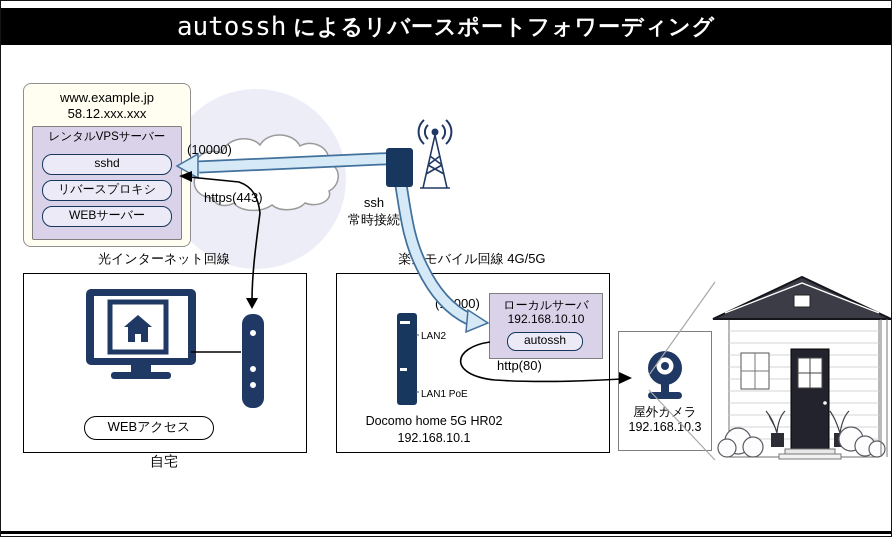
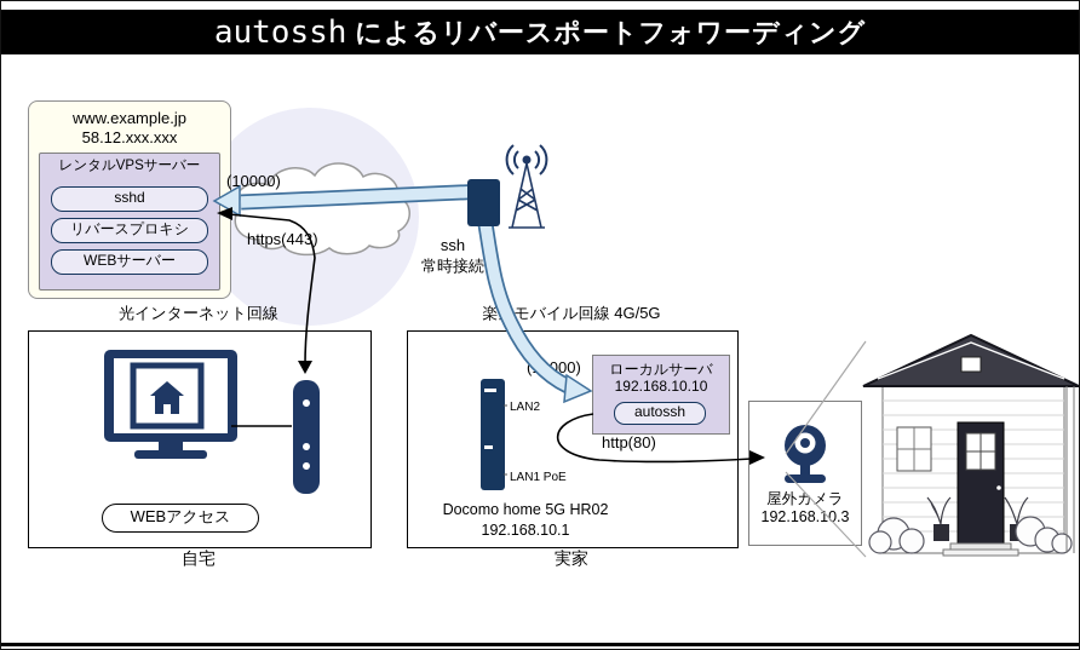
  autossh
  によるリバースポートフォワーディング
  www.example.jp
  58.12.xxx.xxx
  レンタルVPSサーバー
  sshd
  リバースプロキシ
  WEBサーバー
  (10000)
  https(443)
  ssh
  常時接続
  光インターネット回線
  楽モバイル回線 4G/5G
  WEBアクセス
  自宅
  LAN2
  LAN1 PoE
  Docomo home 5G HR02
  192.168.10.1
  (000)
  ローカルサーバ
  192.168.10.10
  autossh
  http(80)
+ 実家
  屋外カメラ
  192.168.10.3
